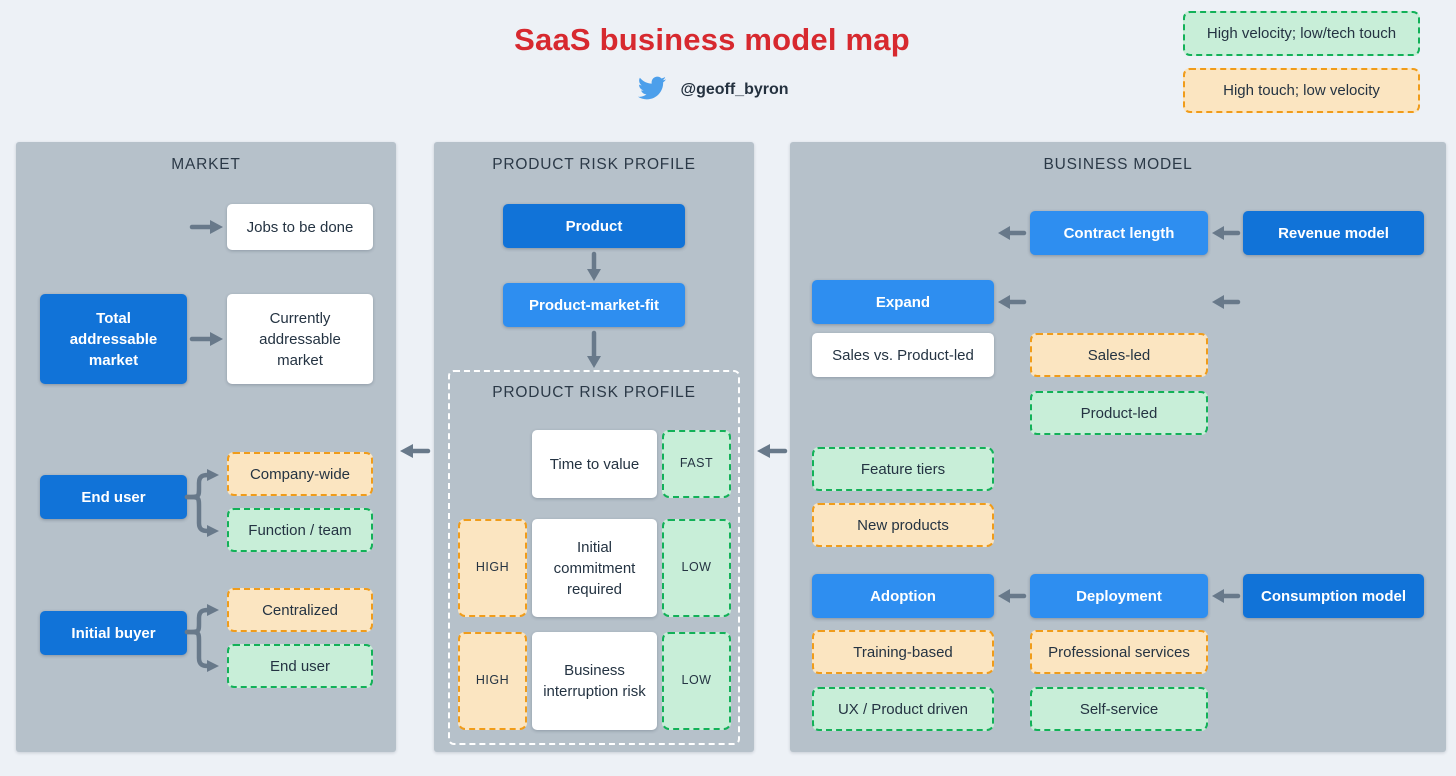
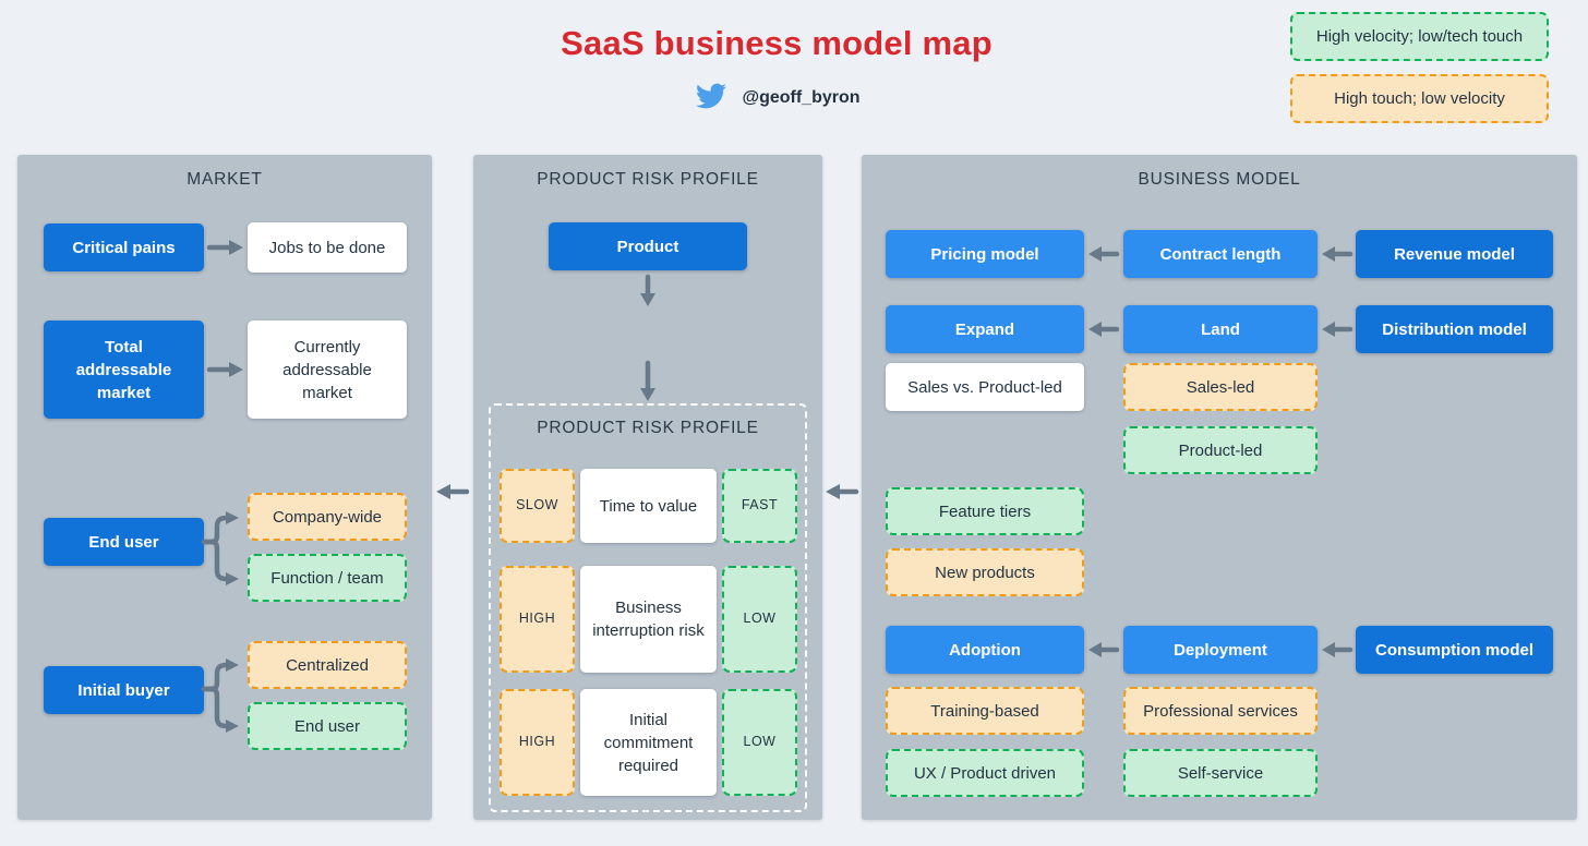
  SaaS business model map
  @geoff_byron
  High velocity; low/tech touch
  High touch; low velocity
  MARKET
+ Critical pains
  Jobs to be done
  Total addressable market
  Currently addressable market
  End user
  Company-wide
  Function / team
  Initial buyer
  Centralized
  End user
  PRODUCT RISK PROFILE
  Product
- Product-market-fit
  PRODUCT RISK PROFILE
+ SLOW
  Time to value
  FAST
  HIGH
- Initial commitment required
+ Business interruption risk
  LOW
  HIGH
- Business interruption risk
+ Initial commitment required
  LOW
  BUSINESS MODEL
+ Pricing model
  Contract length
  Revenue model
  Expand
+ Land
+ Distribution model
  Sales vs. Product-led
  Feature tiers
  New products
  Sales-led
  Product-led
  Adoption
  Deployment
  Consumption model
  Training-based
  UX / Product driven
  Professional services
  Self-service
